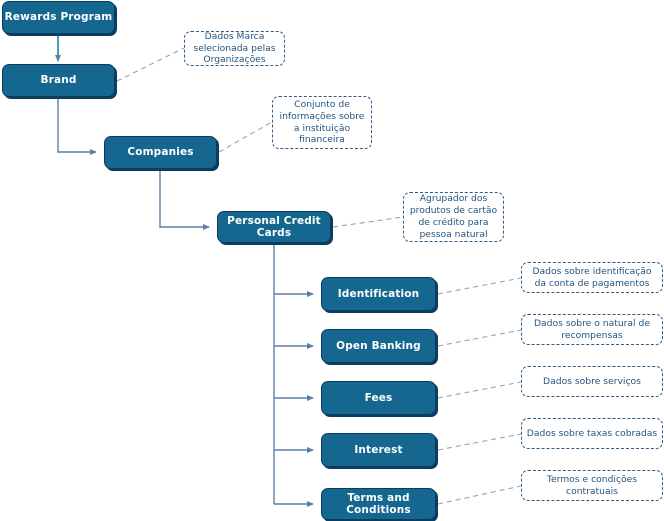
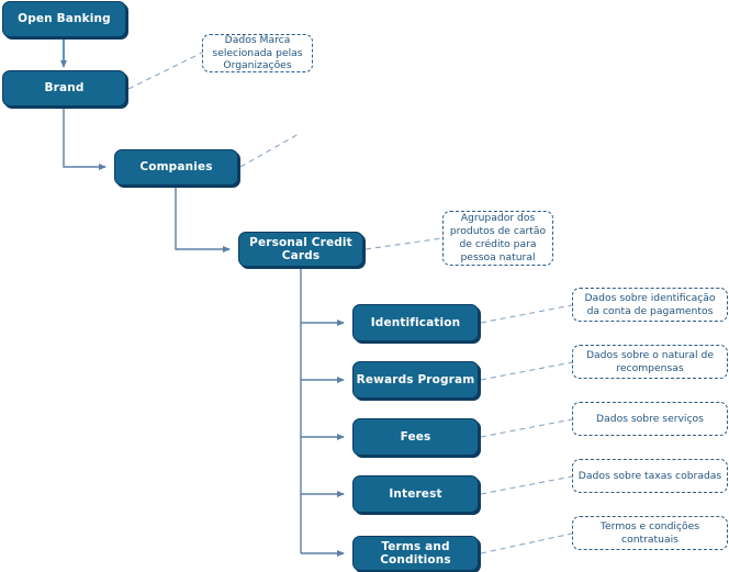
- Rewards Program
+ Open Banking
  Brand
  Companies
  Personal Credit Cards
  Identification
- Open Banking
+ Rewards Program
  Fees
  Interest
  Terms and Conditions
  Dados Marca selecionada pelas Organizações
- Conjunto de informações sobre a instituição financeira
  Agrupador dos produtos de cartão de crédito para pessoa natural
  Dados sobre identificação da conta de pagamentos
  Dados sobre o natural de recompensas
  Dados sobre serviços
  Dados sobre taxas cobradas
  Termos e condições contratuais
